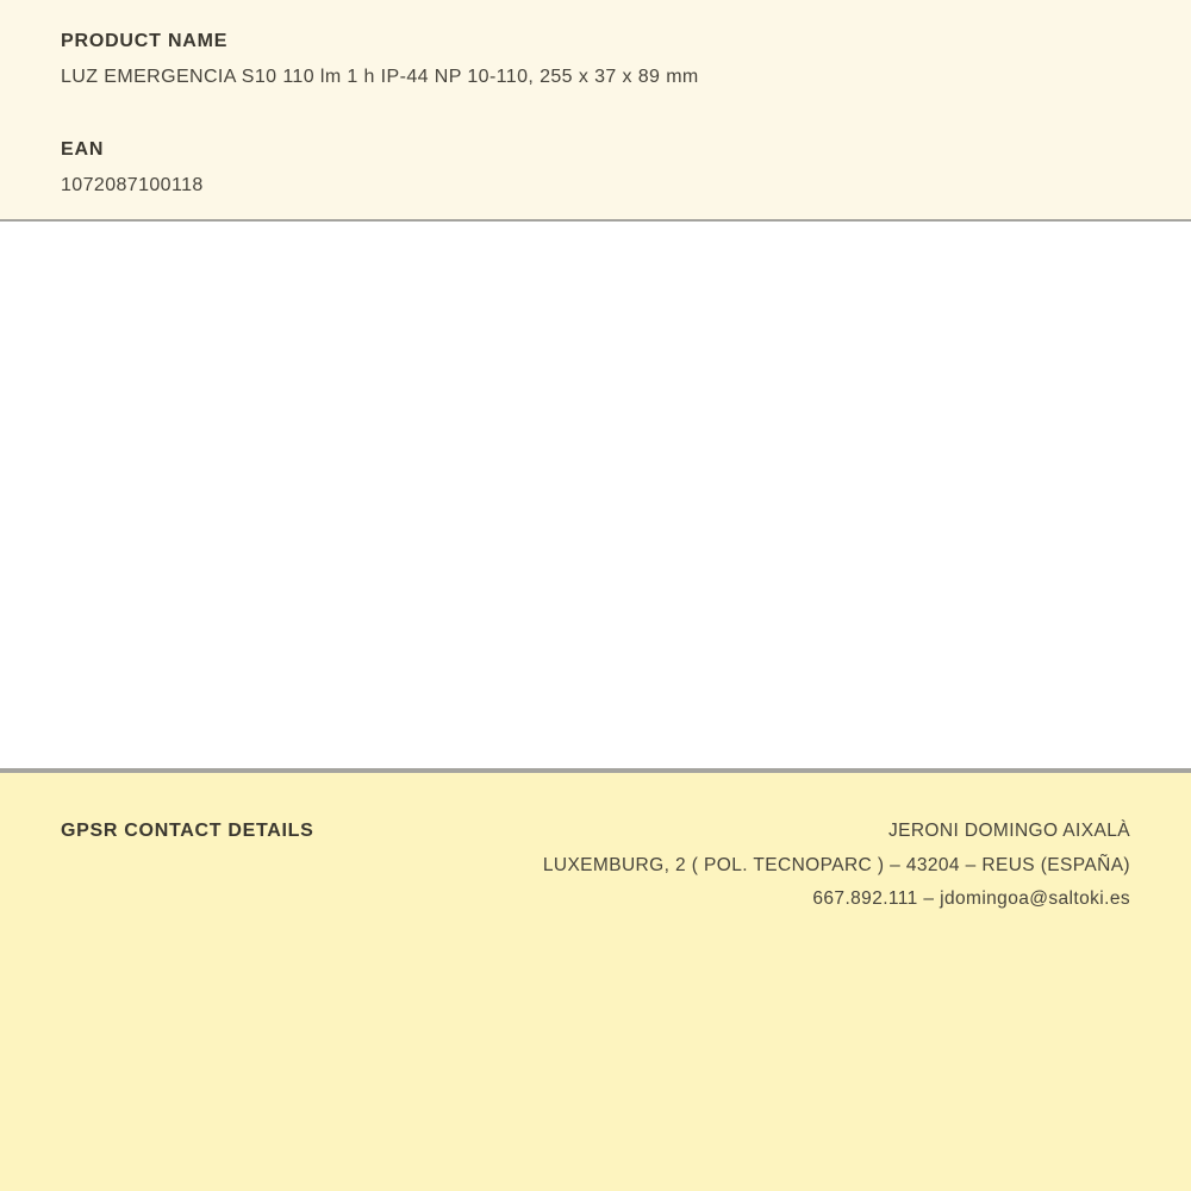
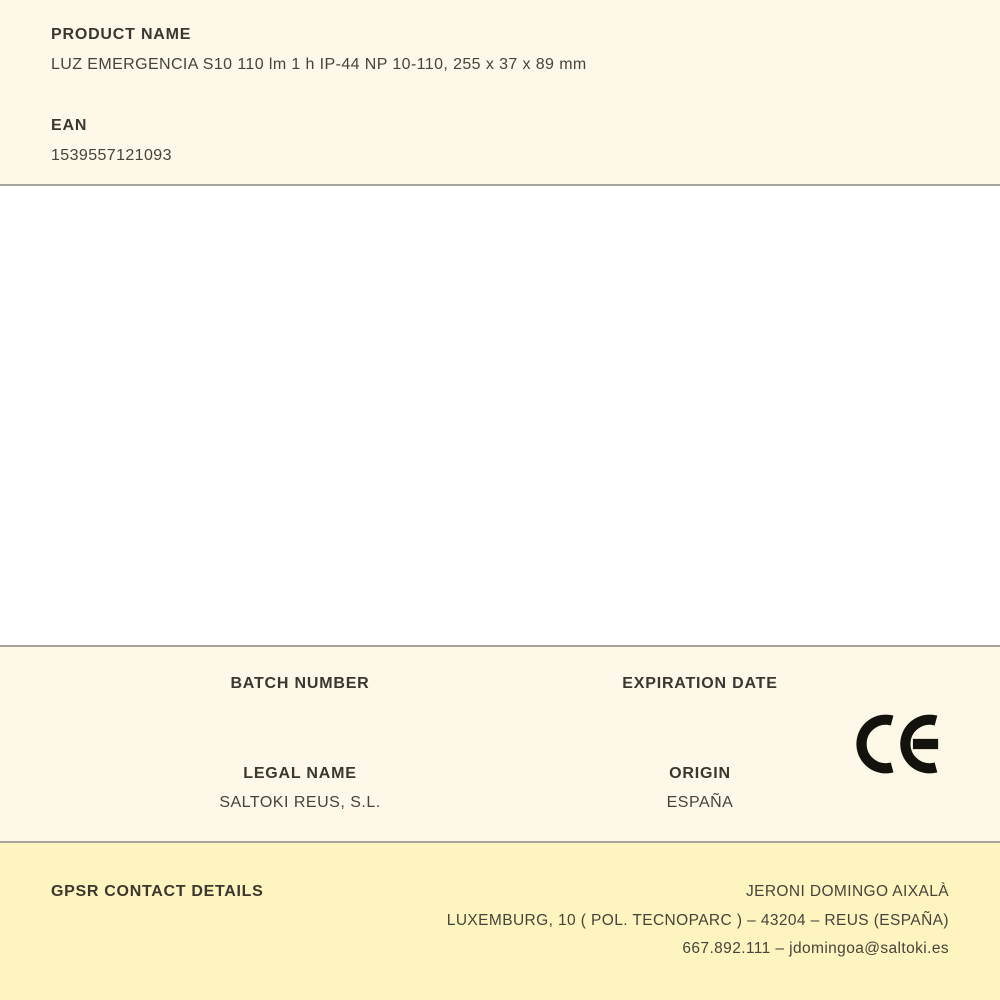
  PRODUCT NAME
  LUZ EMERGENCIA S10 110 lm 1 h IP-44 NP 10-110, 255 x 37 x 89 mm
  EAN
- 1072087100118
+ 1539557121093
+ BATCH NUMBER
+ LEGAL NAME
+ SALTOKI REUS, S.L.
+ EXPIRATION DATE
+ ORIGIN
+ ESPAÑA
  GPSR CONTACT DETAILS
  JERONI DOMINGO AIXALÀ
- LUXEMBURG, 2 ( POL. TECNOPARC ) – 43204 – REUS (ESPAÑA)
+ LUXEMBURG, 10 ( POL. TECNOPARC ) – 43204 – REUS (ESPAÑA)
  667.892.111 – jdomingoa@saltoki.es
